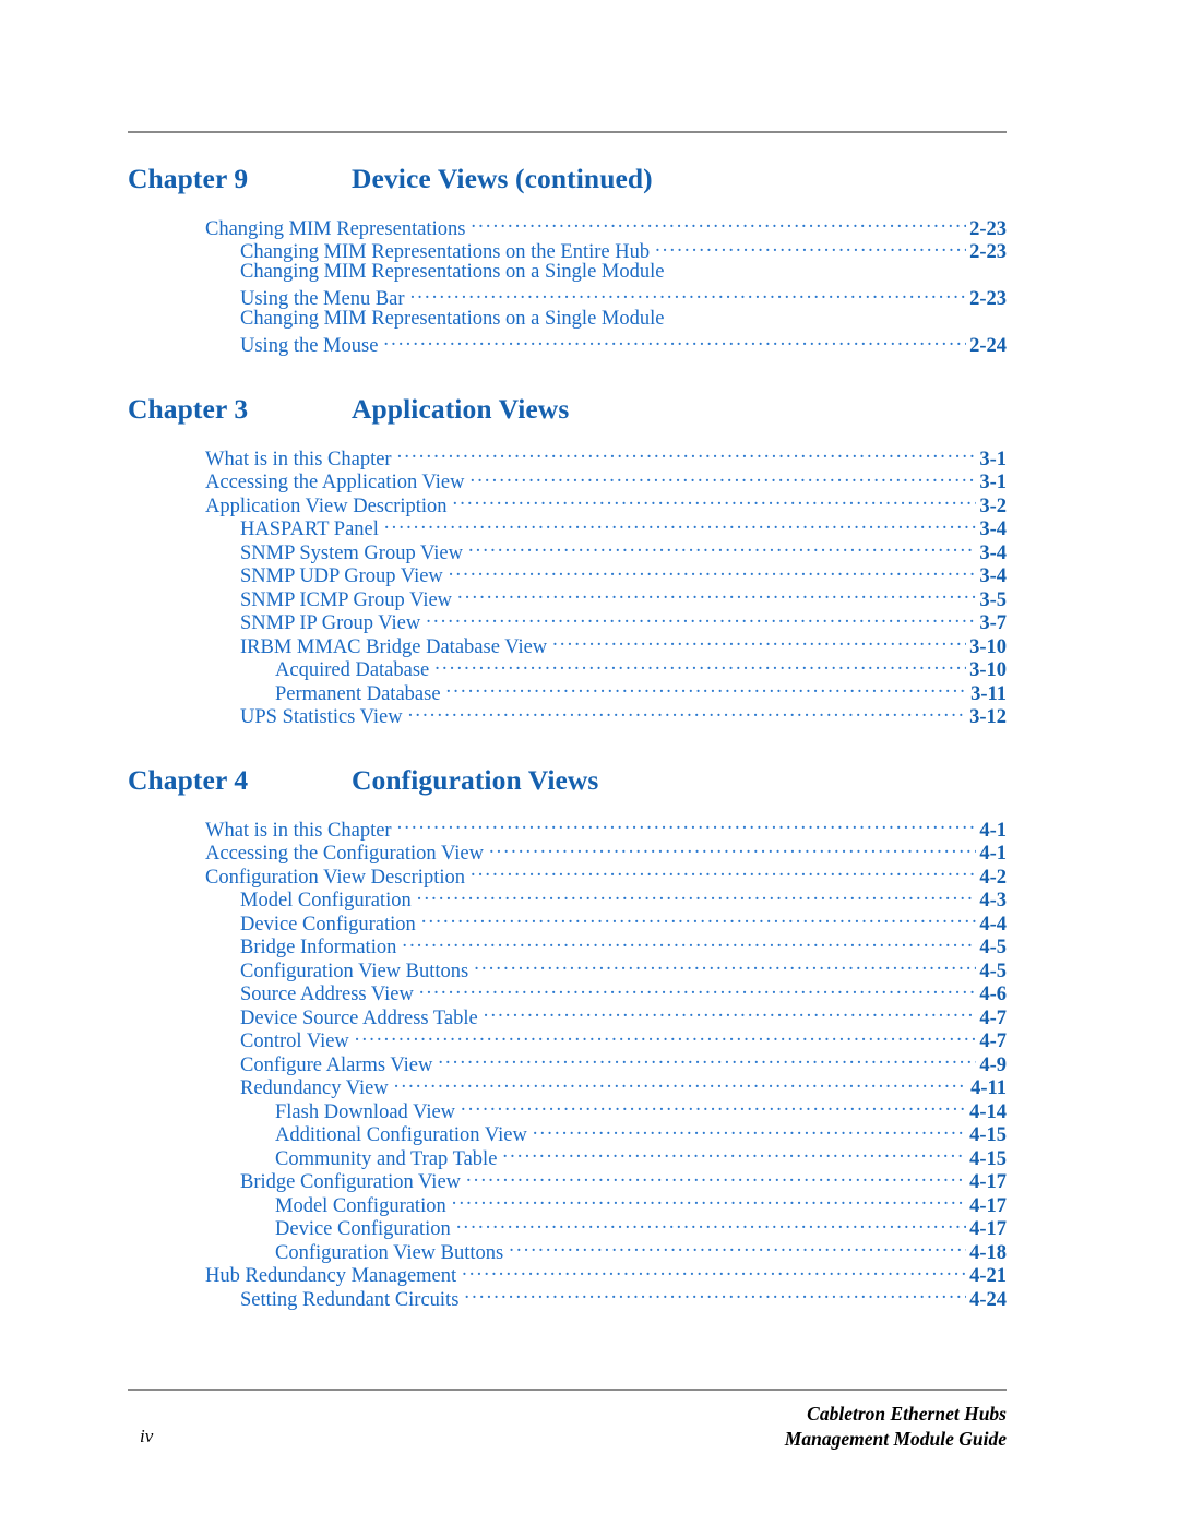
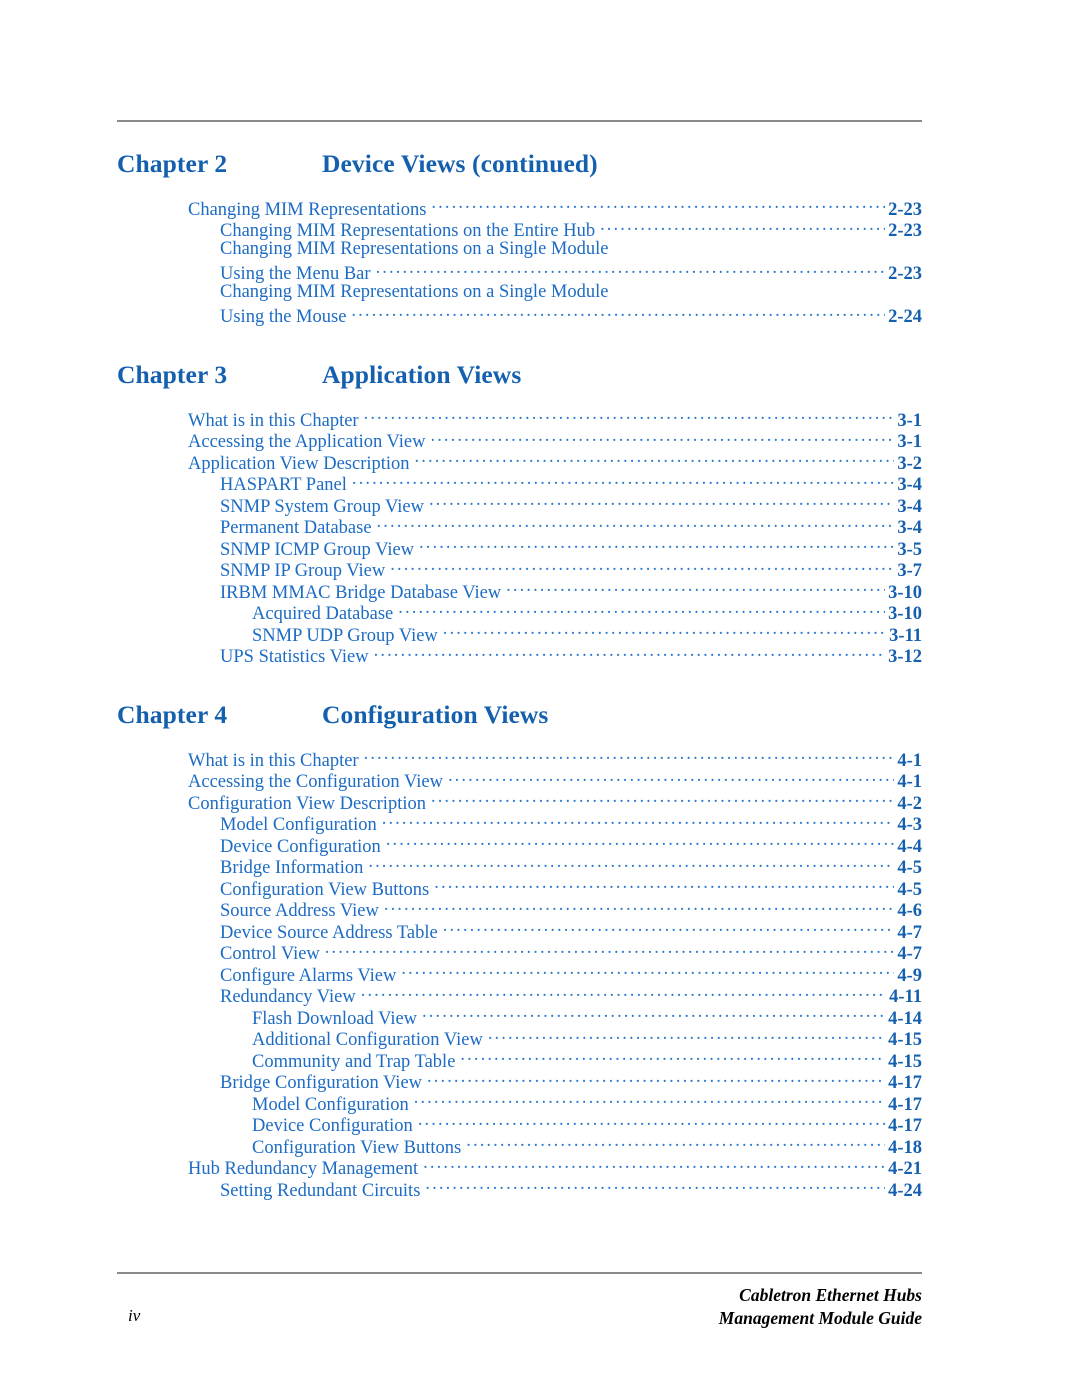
- Chapter 9
+ Chapter 2
  Device Views (continued)
  Changing MIM Representations
  2-23
  Changing MIM Representations on the Entire Hub
  2-23
  Changing MIM Representations on a Single Module
  Using the Menu Bar
  2-23
  Changing MIM Representations on a Single Module
  Using the Mouse
  2-24
  Chapter 3
  Application Views
  What is in this Chapter
  3-1
  Accessing the Application View
  3-1
  Application View Description
  3-2
  HASPART Panel
  3-4
  SNMP System Group View
  3-4
- SNMP UDP Group View
+ Permanent Database
  3-4
  SNMP ICMP Group View
  3-5
  SNMP IP Group View
  3-7
  IRBM MMAC Bridge Database View
  3-10
  Acquired Database
  3-10
- Permanent Database
+ SNMP UDP Group View
  3-11
  UPS Statistics View
  3-12
  Chapter 4
  Configuration Views
  What is in this Chapter
  4-1
  Accessing the Configuration View
  4-1
  Configuration View Description
  4-2
  Model Configuration
  4-3
  Device Configuration
  4-4
  Bridge Information
  4-5
  Configuration View Buttons
  4-5
  Source Address View
  4-6
  Device Source Address Table
  4-7
  Control View
  4-7
  Configure Alarms View
  4-9
  Redundancy View
  4-11
  Flash Download View
  4-14
  Additional Configuration View
  4-15
  Community and Trap Table
  4-15
  Bridge Configuration View
  4-17
  Model Configuration
  4-17
  Device Configuration
  4-17
  Configuration View Buttons
  4-18
  Hub Redundancy Management
  4-21
  Setting Redundant Circuits
  4-24
  iv
  Cabletron Ethernet Hubs
  Management Module Guide
